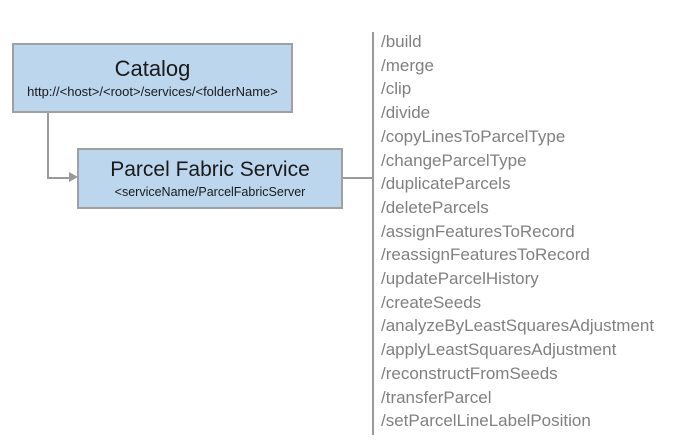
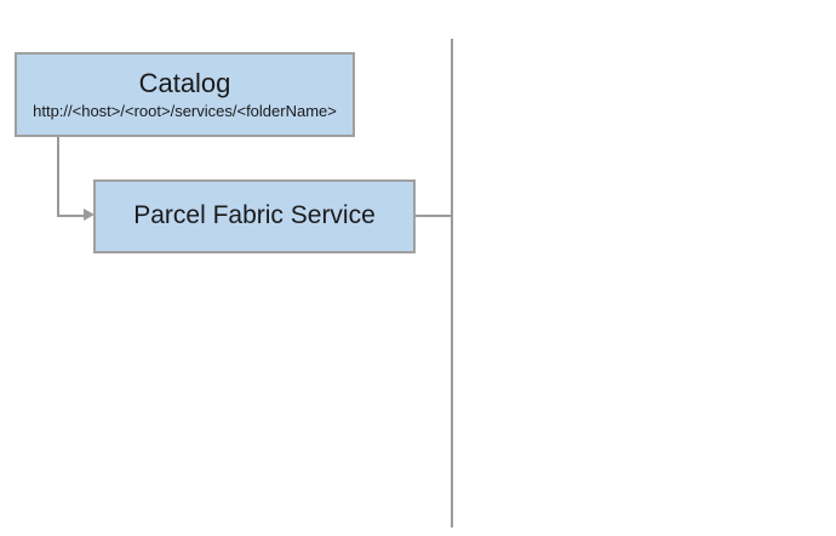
  Catalog
  http://<host>/<root>/services/<folderName>
  Parcel Fabric Service
- <serviceName/ParcelFabricServer
- /build
- /merge
- /clip
- /divide
- /copyLinesToParcelType
- /changeParcelType
- /duplicateParcels
- /deleteParcels
- /assignFeaturesToRecord
- /reassignFeaturesToRecord
- /updateParcelHistory
- /createSeeds
- /analyzeByLeastSquaresAdjustment
- /applyLeastSquaresAdjustment
- /reconstructFromSeeds
- /transferParcel
- /setParcelLineLabelPosition
